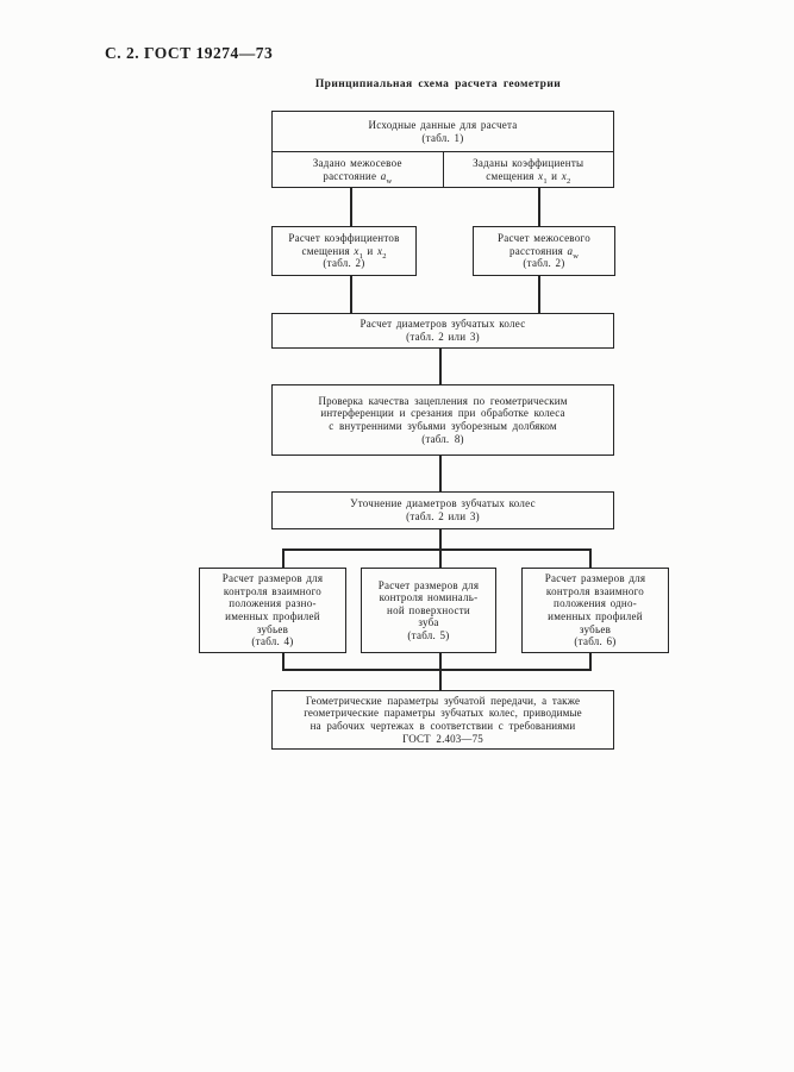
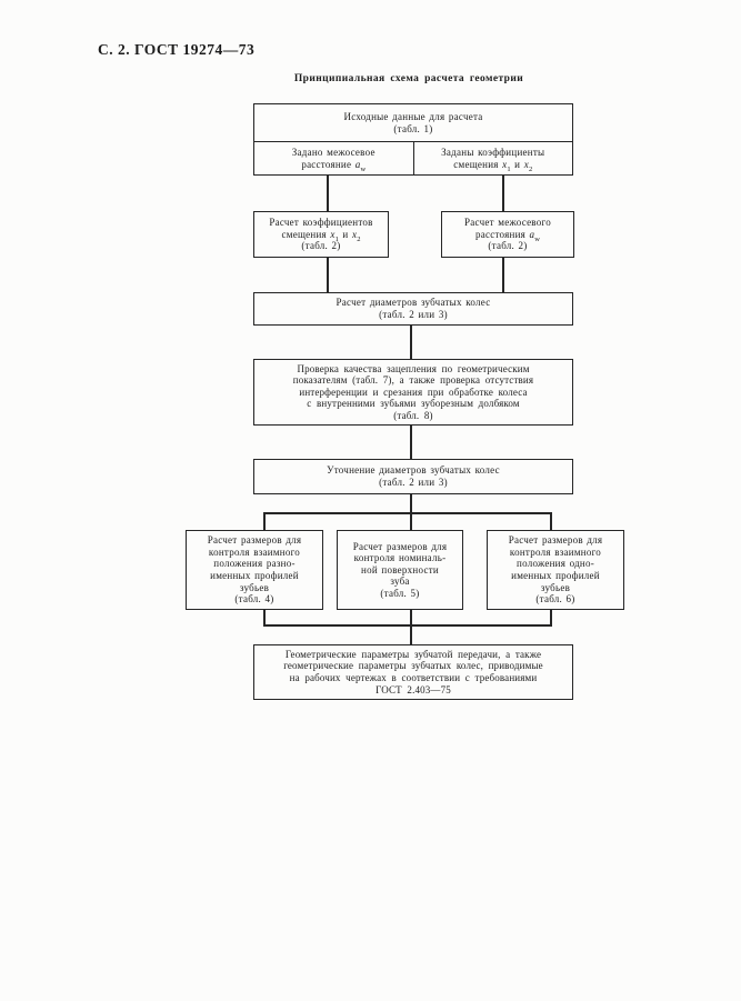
  С. 2. ГОСТ 19274—73
  Принципиальная схема расчета геометрии
  Исходные данные для расчета
  (табл. 1)
  Задано межосевое
  расстояние a
  Заданы коэффициенты
  смещения x и x
  Расчет коэффициентов
  смещения x и x
  (табл. 2)
  Расчет межосевого
  расстояния a
  (табл. 2)
  Расчет диаметров зубчатых колес
  (табл. 2 или 3)
  Проверка качества зацепления по геометрическим
+ показателям (табл. 7), а также проверка отсутствия
  интерференции и срезания при обработке колеса
  с внутренними зубьями зуборезным долбяком
  (табл. 8)
  Уточнение диаметров зубчатых колес
  (табл. 2 или 3)
  Расчет размеров для
  контроля взаимного
  положения разно-
  именных профилей
  зубьев
  (табл. 4)
  Расчет размеров для
  контроля номиналь-
  ной поверхности
  зуба
  (табл. 5)
  Расчет размеров для
  контроля взаимного
  положения одно-
  именных профилей
  зубьев
  (табл. 6)
  Геометрические параметры зубчатой передачи, а также
  геометрические параметры зубчатых колес, приводимые
  на рабочих чертежах в соответствии с требованиями
  ГОСТ 2.403—75
